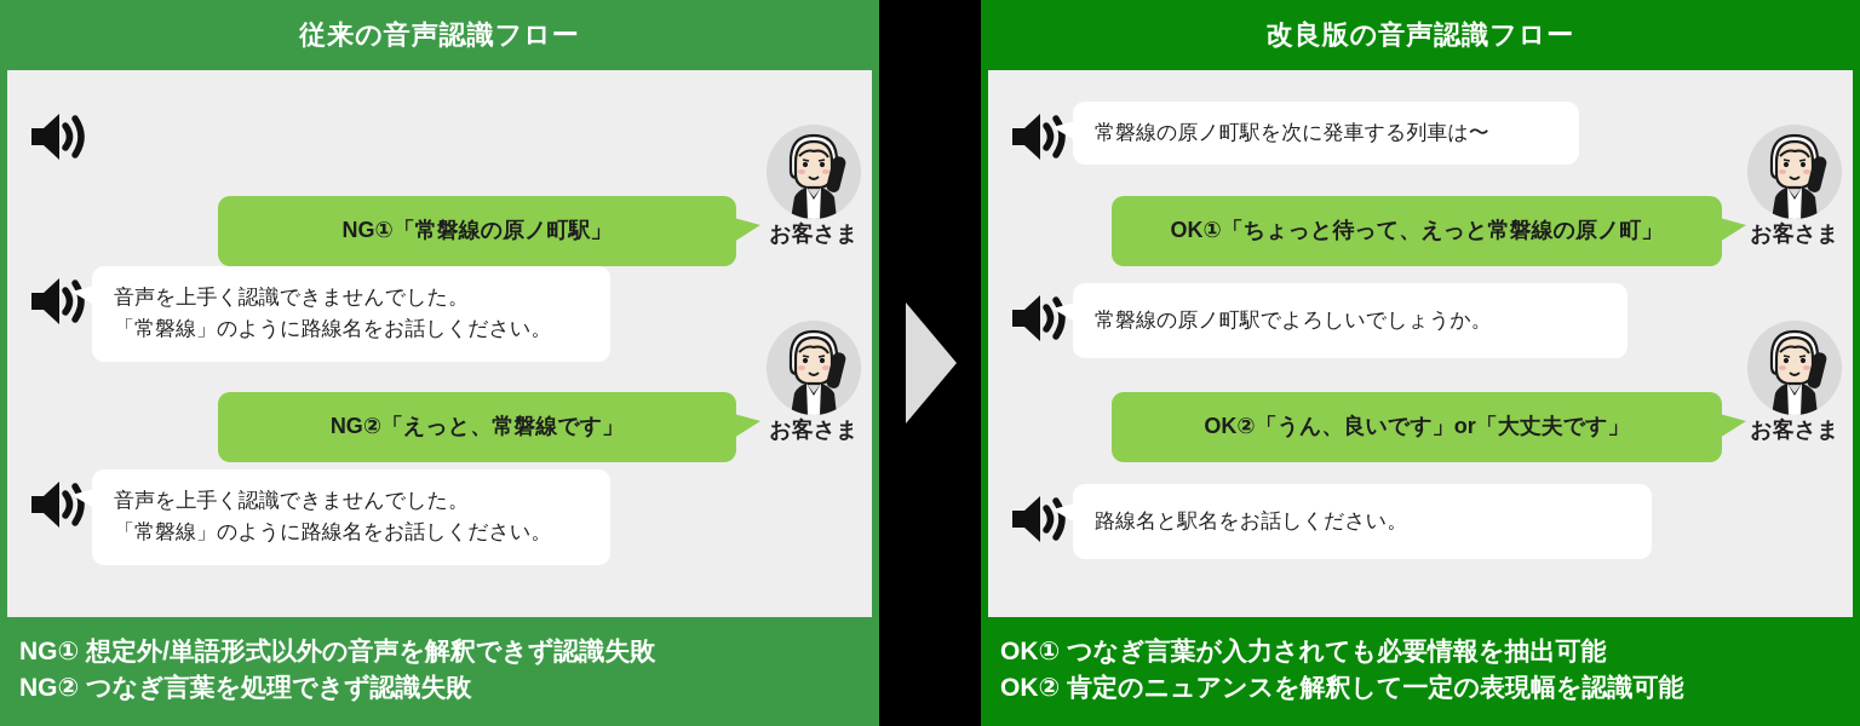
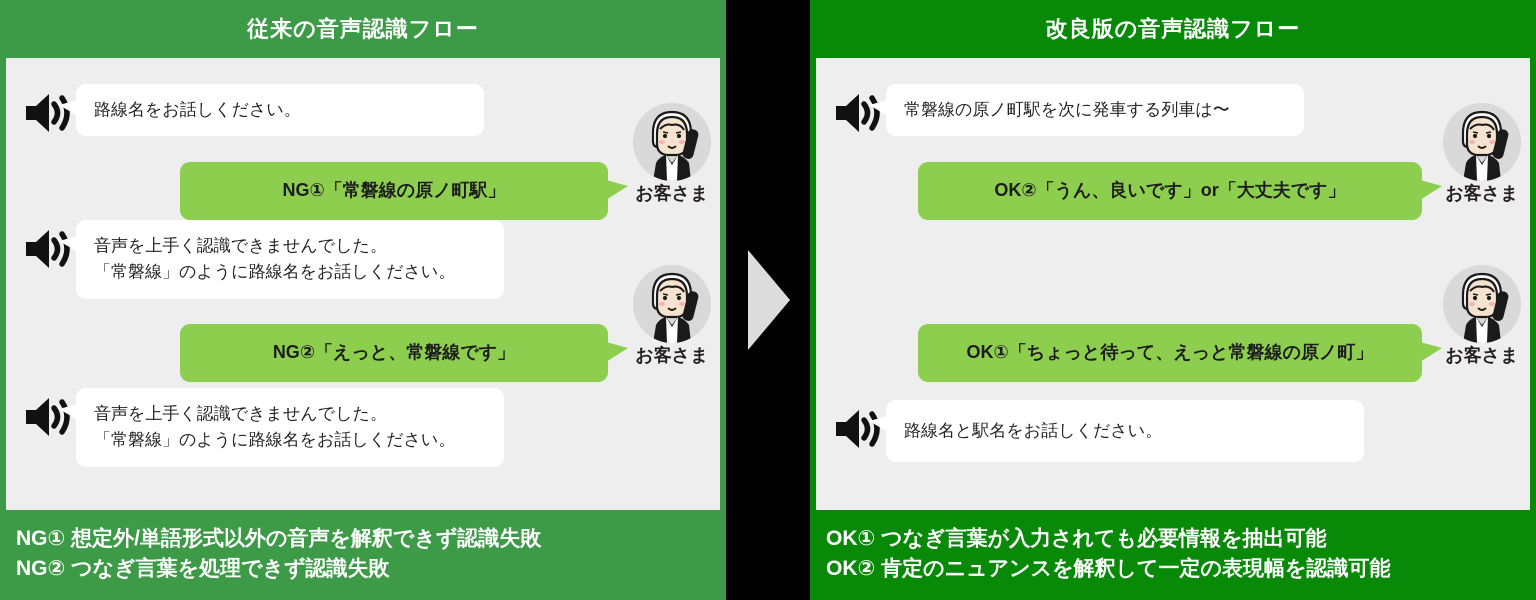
  従来の音声認識フロー
+ 路線名をお話しください。
  NG①「常磐線の原ノ町駅」
  お客さま
  音声を上手く認識できませんでした。
  「常磐線」のように路線名をお話しください。
  NG②「えっと、常磐線です」
  お客さま
  音声を上手く認識できませんでした。
  「常磐線」のように路線名をお話しください。
  NG① 想定外/単語形式以外の音声を解釈できず認識失敗
  NG② つなぎ言葉を処理できず認識失敗
  改良版の音声認識フロー
  常磐線の原ノ町駅を次に発車する列車は〜
- OK①「ちょっと待って、えっと常磐線の原ノ町」
+ OK②「うん、良いです」or「大丈夫です」
  お客さま
- 常磐線の原ノ町駅でよろしいでしょうか。
- OK②「うん、良いです」or「大丈夫です」
+ OK①「ちょっと待って、えっと常磐線の原ノ町」
  お客さま
  路線名と駅名をお話しください。
  OK① つなぎ言葉が入力されても必要情報を抽出可能
  OK② 肯定のニュアンスを解釈して一定の表現幅を認識可能
